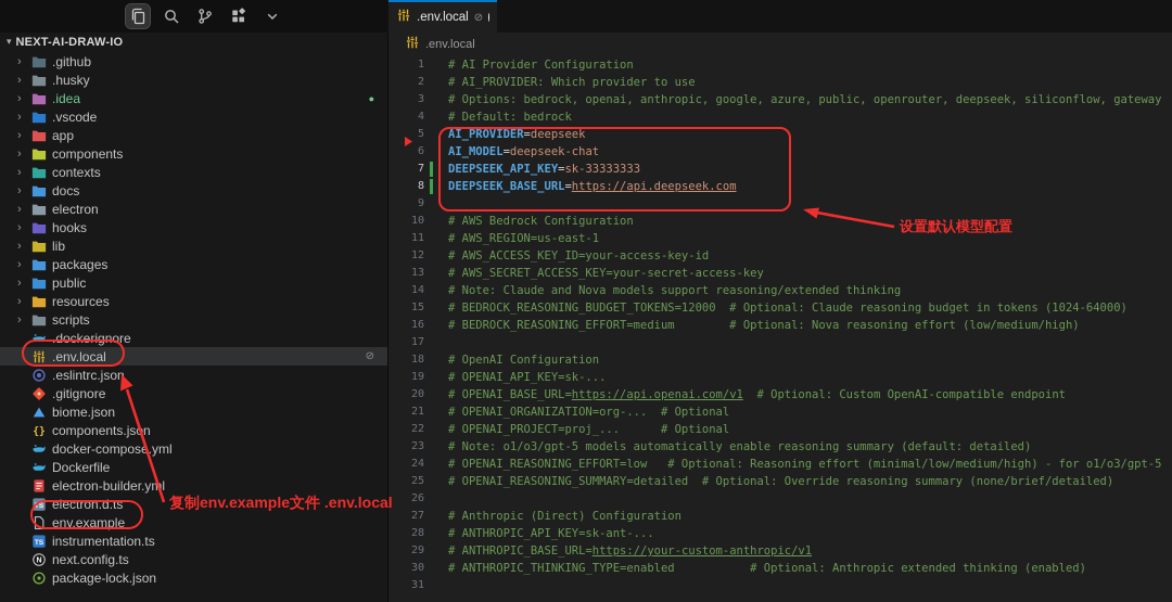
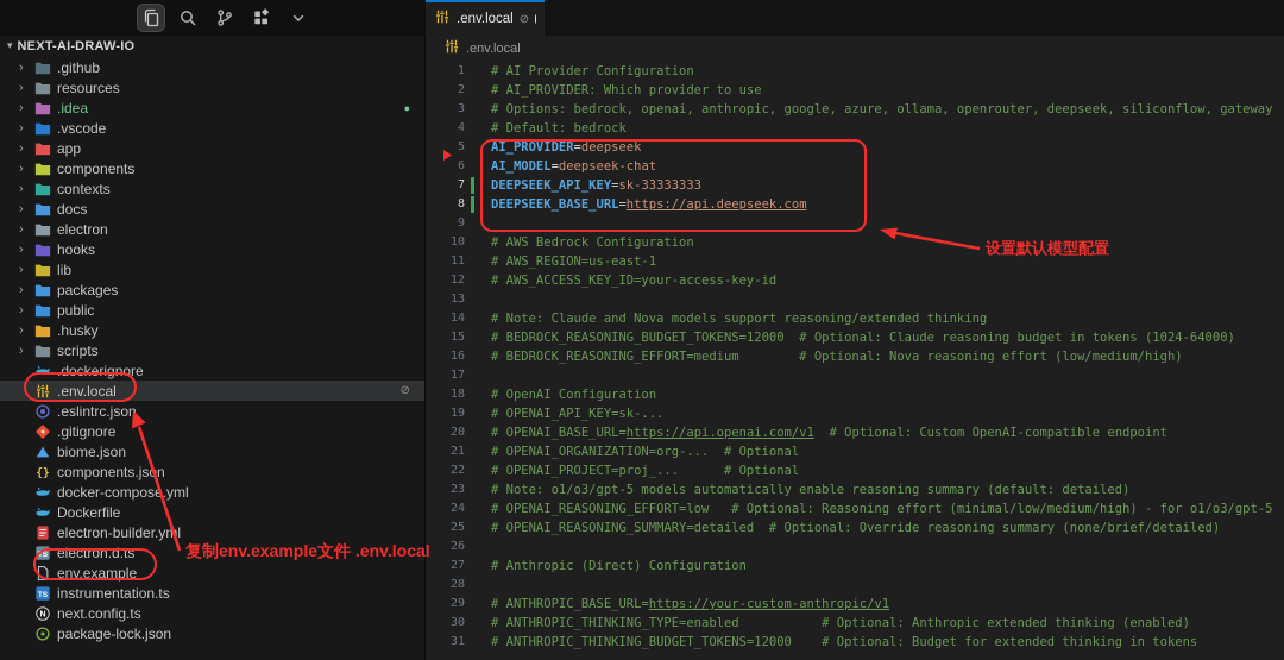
  .env.local
  ⊘
  .env.local
  ▾
  NEXT-AI-DRAW-IO
  ›
  .github
  ›
- .husky
+ resources
  ›
  .idea
  ●
  ›
  .vscode
  ›
  app
  ›
  components
  ›
  contexts
  ›
  docs
  ›
  electron
  ›
  hooks
  ›
  lib
  ›
  packages
  ›
  public
  ›
- resources
+ .husky
  ›
  scripts
  .dockerignore
  .env.local
  ⊘
  .eslintrc.json
  .gitignore
  biome.json
  {}
  components.jsn
  docker-compose.yml
  Dockerfile
  electron-builder.yml
  electron.d.ts
  env.example
  instrumentation.ts
  next.config.ts
  package-lock.json
  1
  # AI Provider Configuration
  2
  # AI_PROVIDER: Which provider to use
  3
- # Options: bedrock, openai, anthropic, google, azure, public, openrouter, deepseek, siliconflow, gateway
+ # Options: bedrock, openai, anthropic, google, azure, ollama, openrouter, deepseek, siliconflow, gateway
  4
  # Default: bedrock
  5
  AI_PROVIDER=deepseek
  6
  AI_MODEL=deepseek-chat
  7
  DEEPSEEK_API_KEY=sk-33333333
  8
  DEEPSEEK_BASE_URL=https://api.deepseek.com
  9
  10
  # AWS Bedrock Configuration
  11
  # AWS_REGION=us-east-1
  12
  # AWS_ACCESS_KEY_ID=your-access-key-id
  13
- # AWS_SECRET_ACCESS_KEY=your-secret-access-key
  14
  # Note: Claude and Nova models support reasoning/extended thinking
  15
  # BEDROCK_REASONING_BUDGET_TOKENS=12000 # Optional: Claude reasoning budget in tokens (1024-64000)
  16
  # BEDROCK_REASONING_EFFORT=medium # Optional: Nova reasoning effort (low/medium/high)
  17
  18
  # OpenAI Configuration
  19
  # OPENAI_API_KEY=sk-...
  20
  # OPENAI_BASE_URL=https://api.openai.com/v1 # Optional: Custom OpenAI-compatible endpoint
  21
  # OPENAI_ORGANIZATION=org-... # Optional
  22
  # OPENAI_PROJECT=proj_... # Optional
  23
  # Note: o1/o3/gpt-5 models automatically enable reasoning summary (default: detailed)
  24
  # OPENAI_REASONING_EFFORT=low # Optional: Reasoning effort (minimal/low/medium/high) - for o1/o3/gpt-5
  25
  # OPENAI_REASONING_SUMMARY=detailed # Optional: Override reasoning summary (none/brief/detailed)
  26
  27
  # Anthropic (Direct) Configuration
  28
- # ANTHROPIC_API_KEY=sk-ant-...
  29
  # ANTHROPIC_BASE_URL=https://your-custom-anthropic/v1
  30
  # ANTHROPIC_THINKING_TYPE=enabled # Optional: Anthropic extended thinking (enabled)
  31
+ # ANTHROPIC_THINKING_BUDGET_TOKENS=12000 # Optional: Budget for extended thinking in tokens
  设置默认模型配置
  复制env.example文件 .env.local
